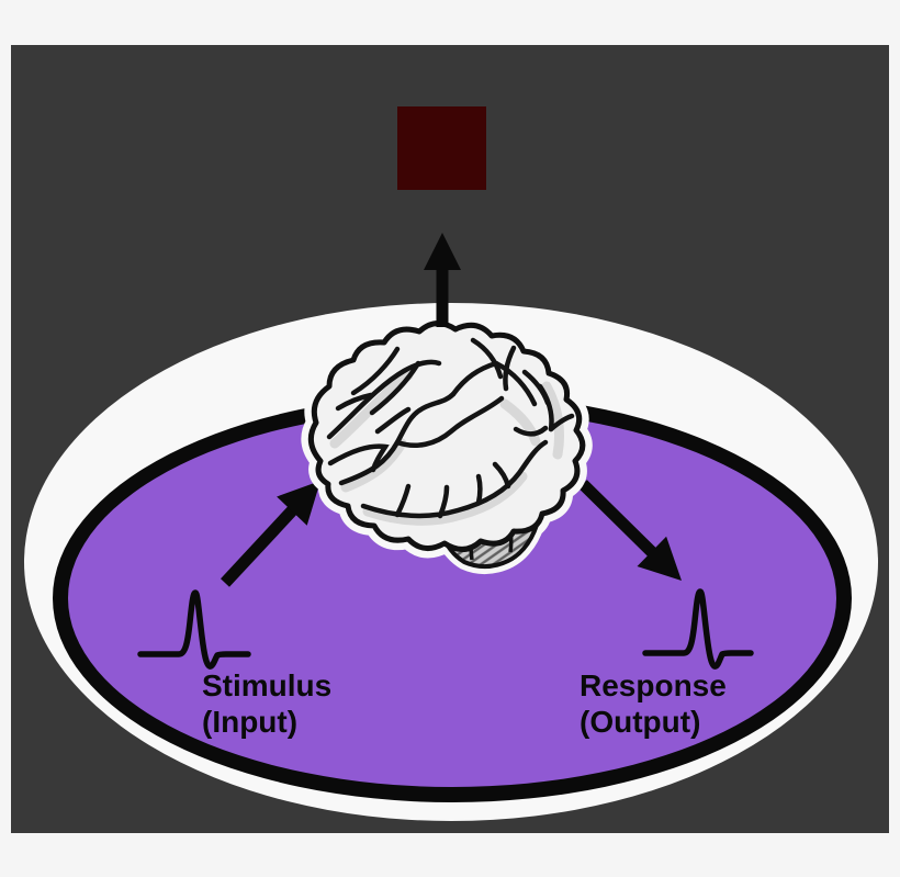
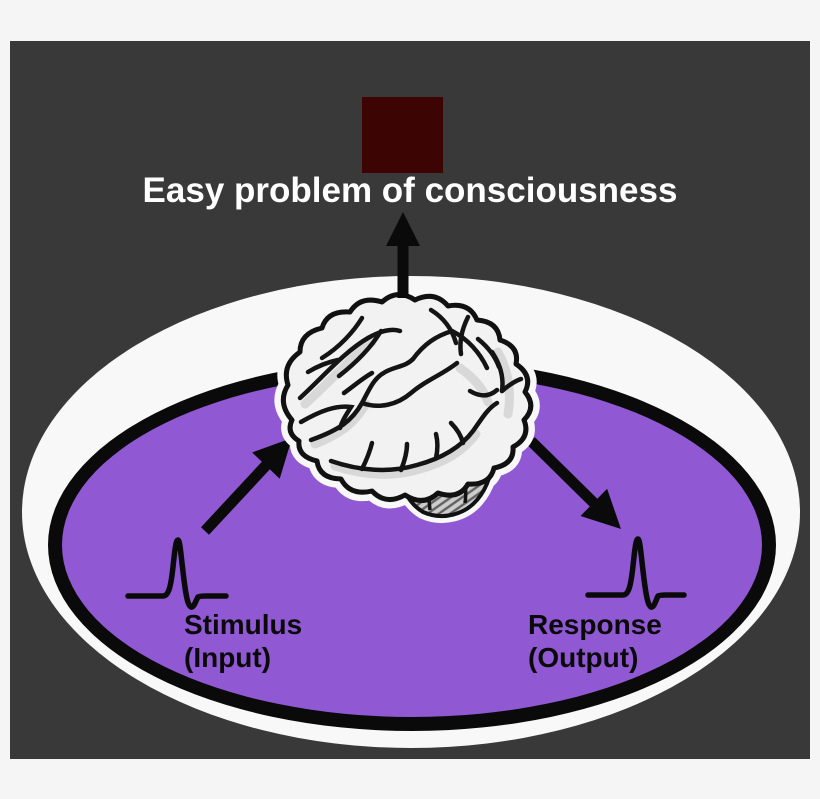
+ Easy problem of consciousness
  Stimulus
  (Input)
  Response
  (Output)
